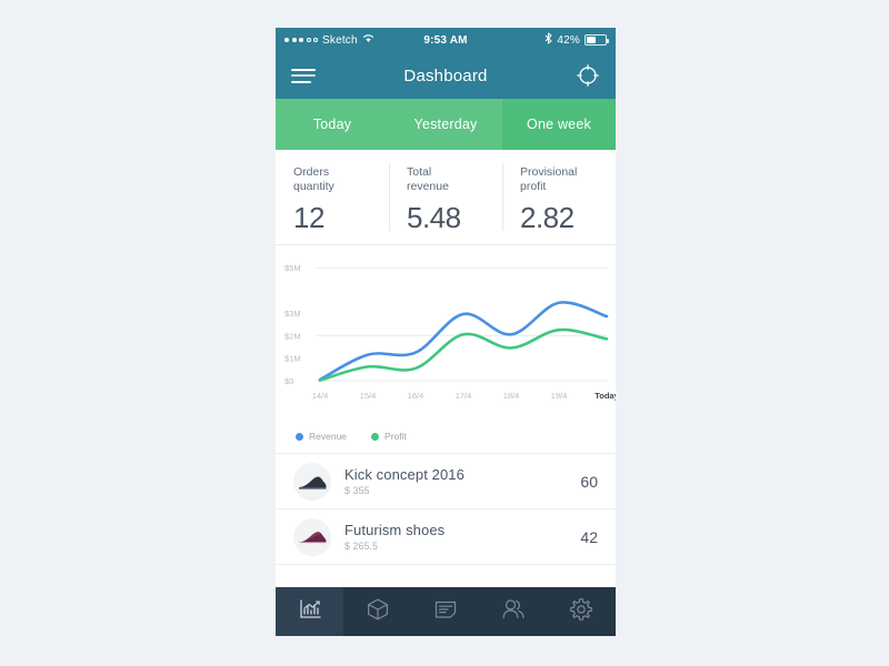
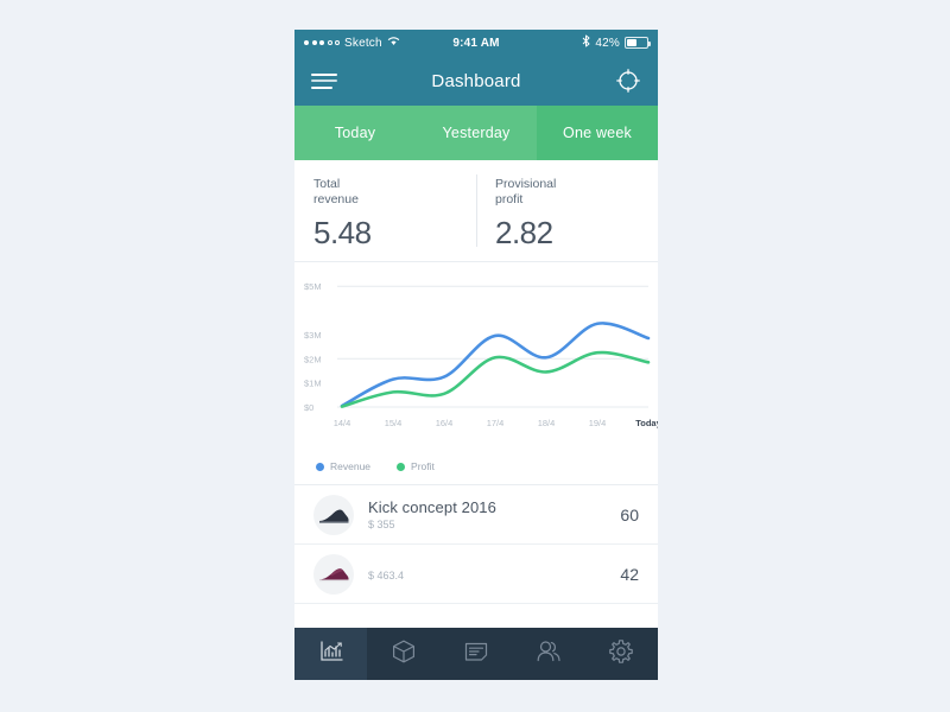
  Sketch
- 9:53 AM
+ 9:41 AM
  42%
  Dashboard
  Today
  Yesterday
  One week
- Orders
- quantity
- 12
  Total
  revenue
  5.48
  Provisional
  profit
  2.82
  $5M
  $3M
  $2M
  $1M
  $0
  14/4
  15/4
  16/4
  17/4
  18/4
  19/4
  Toda
  Revenue
  Profit
  Kick concept 2016
  $ 355
  60
- Futurism shoes
- $ 265.5
+ $ 463.4
  42
